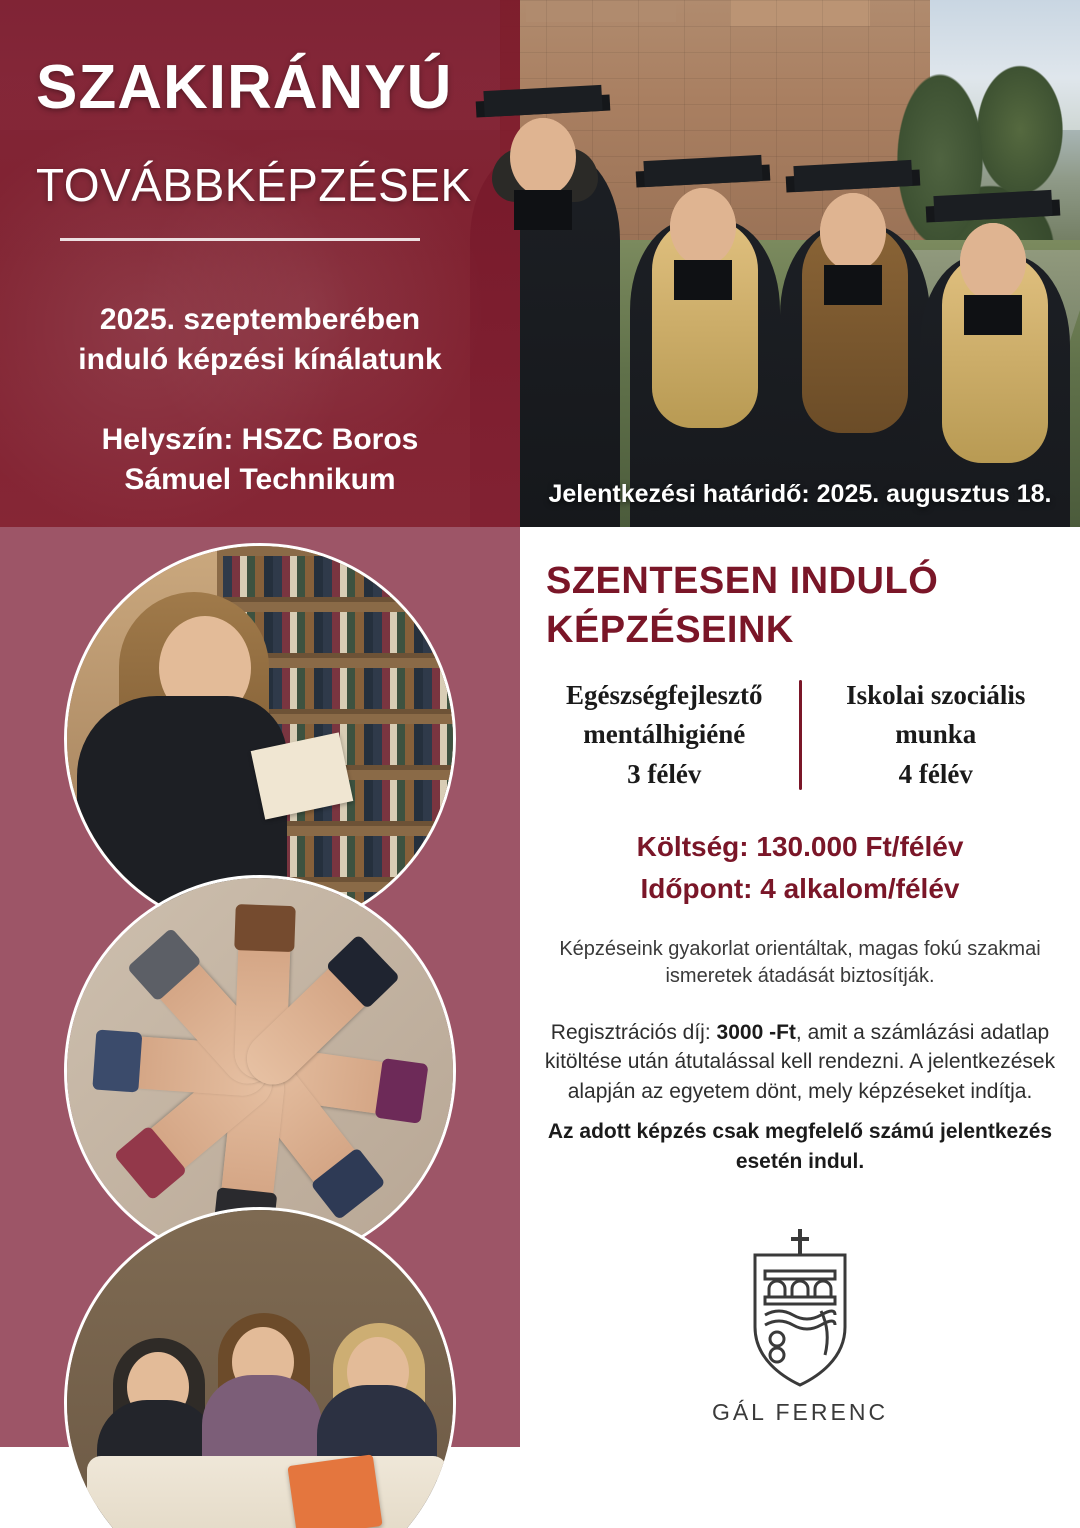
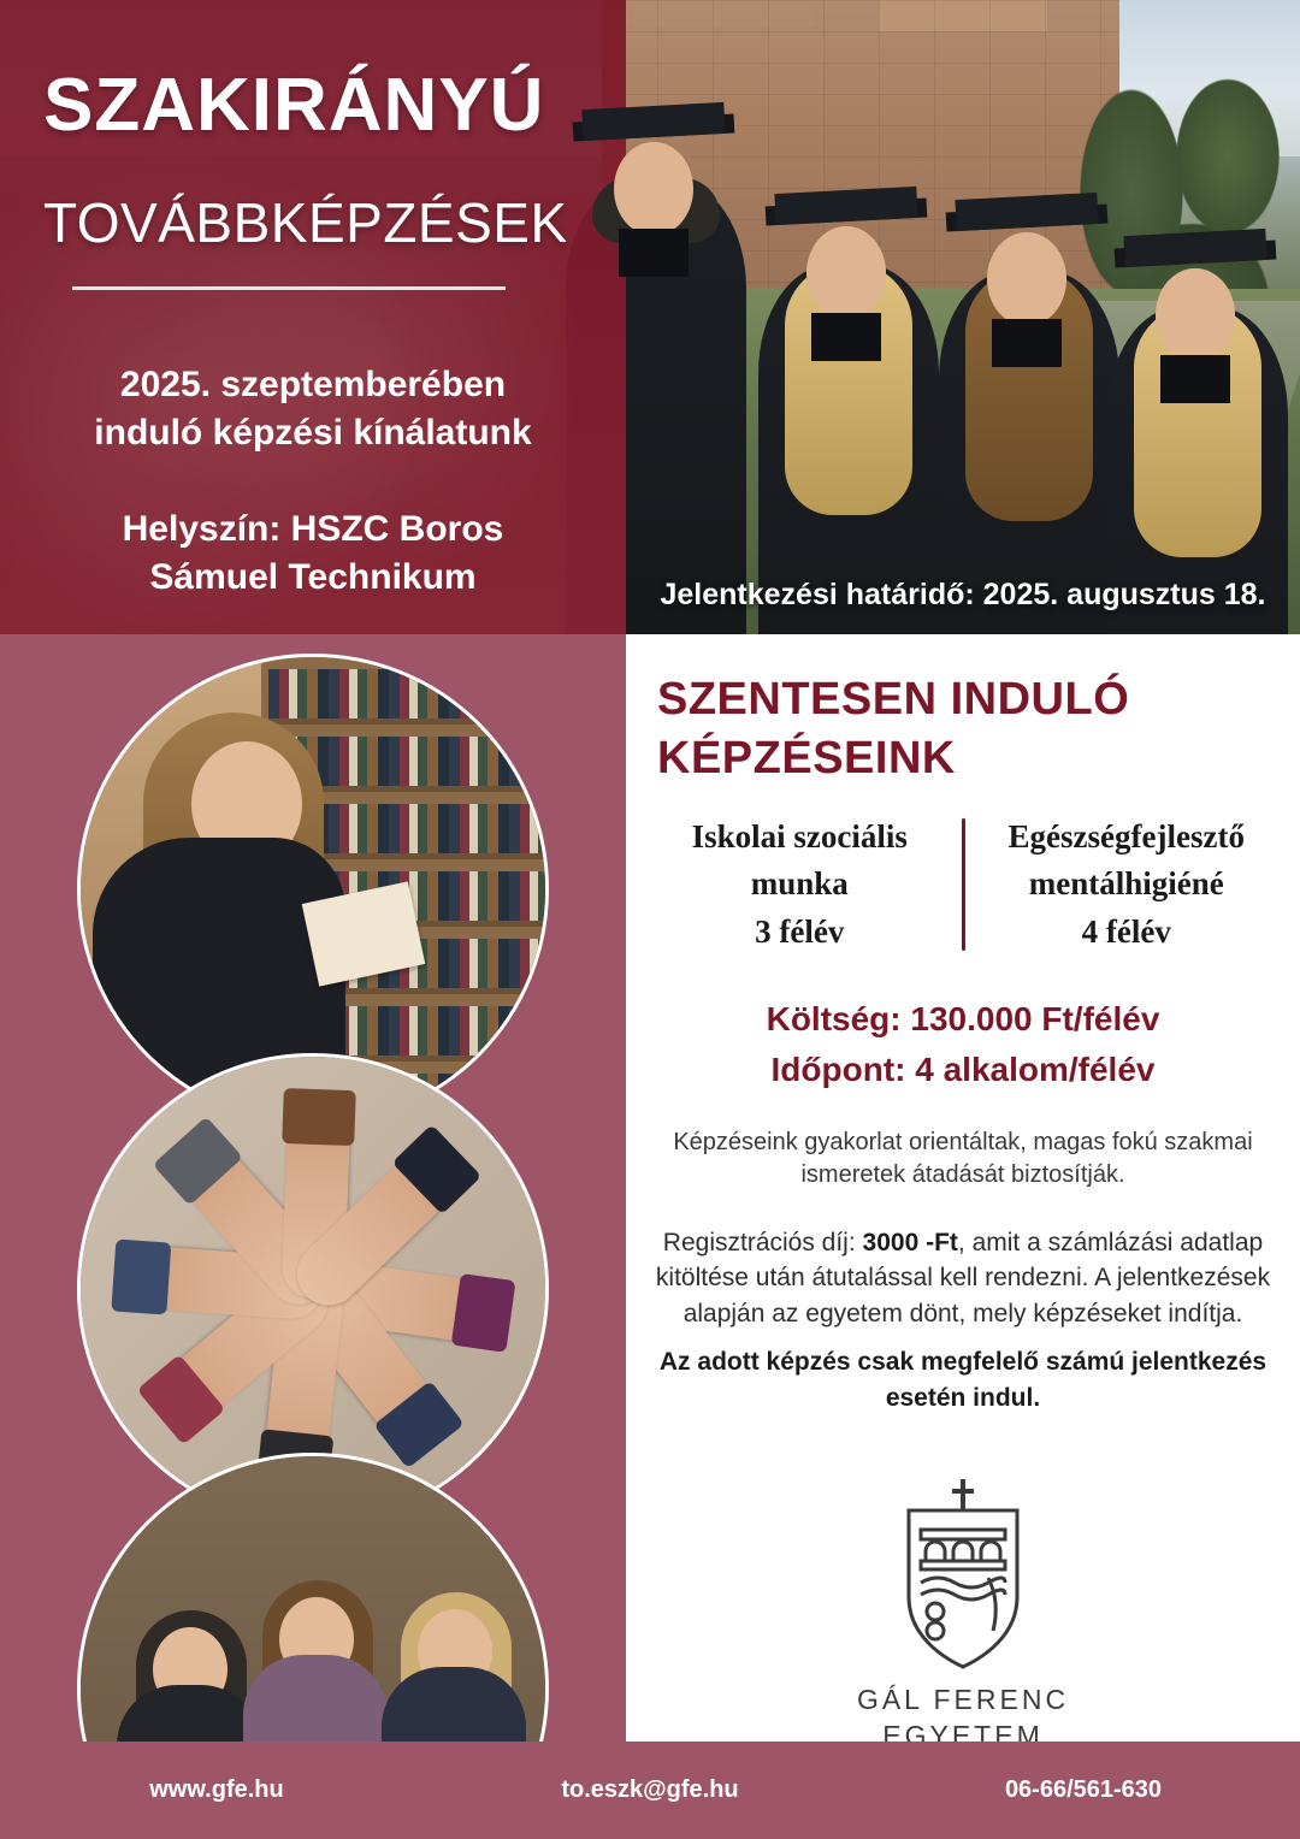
  SZAKIRÁNYÚ
  TOVÁBBKÉPZÉSEK
  2025. szeptemberében
  induló képzési kínálatunk
  Helyszín: HSZC Boros
  Sámuel Technikum
  Jelentkezési határidő: 2025. augusztus 18.
  SZENTESEN INDULÓ KÉPZÉSEINK
- Egészségfejlesztő mentálhigiéné
+ Iskolai szociális munka
  3 félév
- Iskolai szociális munka
+ Egészségfejlesztő mentálhigiéné
  4 félév
  Költség: 130.000 Ft/félév
  Időpont: 4 alkalom/félév
  Képzéseink gyakorlat orientáltak, magas fokú szakmai ismeretek átadását biztosítják.
  Regisztrációs díj: 3000 -Ft, amit a számlázási adatlap kitöltése után átutalással kell rendezni. A jelentkezések alapján az egyetem dönt, mely képzéseket indítja.
  Az adott képzés csak megfelelő számú jelentkezés esetén indul.
  GÁL FERENC
+ EGYETEM
+ www.gfe.hu
+ to.eszk@gfe.hu
+ 06-66/561-630
